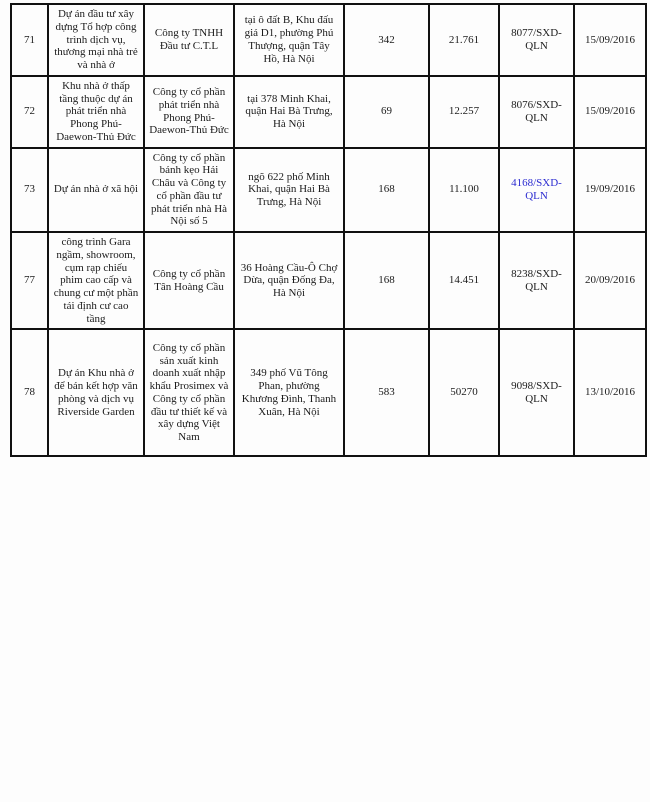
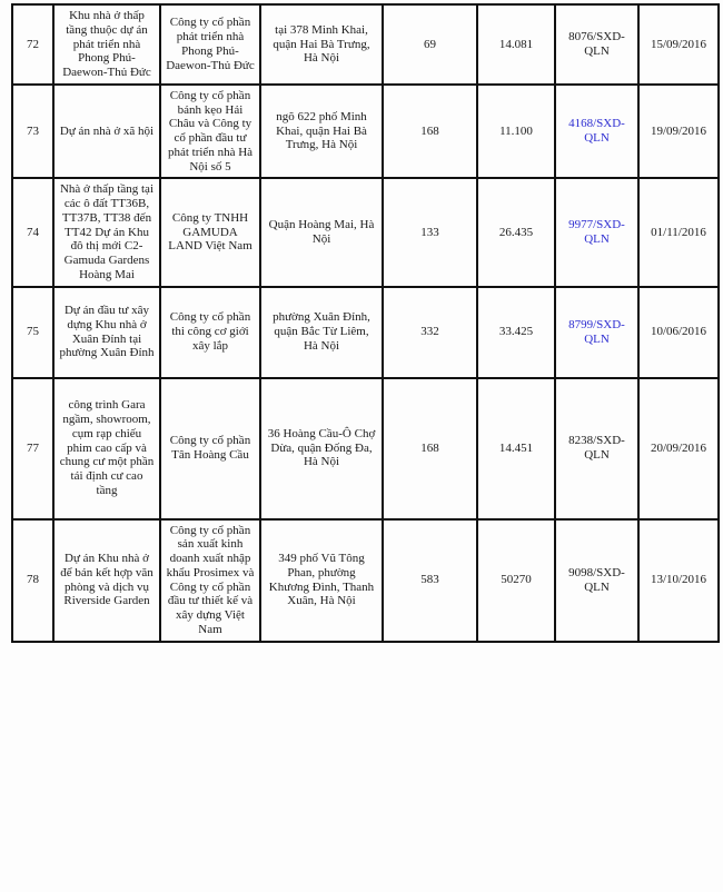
- 71	Dự án đầu tư xây dựng Tổ hợp công trình dịch vụ, thương mại nhà trẻ và nhà ở	Công ty TNHH Đầu tư C.T.L	tại ô đất B, Khu đấu giá D1, phường Phú Thượng, quận Tây Hồ, Hà Nội	342	21.761	8077/SXD-QLN	15/09/2016
- 72	Khu nhà ở thấp tầng thuộc dự án phát triển nhà Phong Phú-Daewon-Thủ Đức	Công ty cổ phần phát triển nhà Phong Phú-Daewon-Thủ Đức	tại 378 Minh Khai, quận Hai Bà Trưng, Hà Nội	69	12.257	8076/SXD-QLN	15/09/2016
+ 72	Khu nhà ở thấp tầng thuộc dự án phát triển nhà Phong Phú-Daewon-Thủ Đức	Công ty cổ phần phát triển nhà Phong Phú-Daewon-Thủ Đức	tại 378 Minh Khai, quận Hai Bà Trưng, Hà Nội	69	14.081	8076/SXD-QLN	15/09/2016
  73	Dự án nhà ở xã hội	Công ty cổ phần bánh kẹo Hải Châu và Công ty cổ phần đầu tư phát triển nhà Hà Nội số 5	ngõ 622 phố Minh Khai, quận Hai Bà Trưng, Hà Nội	168	11.100	4168/SXD-QLN	19/09/2016
+ 74	Nhà ở thấp tầng tại các ô đất TT36B, TT37B, TT38 đến TT42 Dự án Khu đô thị mới C2-Gamuda Gardens Hoàng Mai	Công ty TNHH GAMUDA LAND Việt Nam	Quận Hoàng Mai, Hà Nội	133	26.435	9977/SXD-QLN	01/11/2016
+ 75	Dự án đầu tư xây dựng Khu nhà ở Xuân Đỉnh tại phường Xuân Đỉnh	Công ty cổ phần thi công cơ giới xây lắp	phường Xuân Đỉnh, quận Bắc Từ Liêm, Hà Nội	332	33.425	8799/SXD-QLN	10/06/2016
  77	công trình Gara ngầm, showroom, cụm rạp chiếu phim cao cấp và chung cư một phần tái định cư cao tầng	Công ty cổ phần Tân Hoàng Cầu	36 Hoàng Cầu-Ô Chợ Dừa, quận Đống Đa, Hà Nội	168	14.451	8238/SXD-QLN	20/09/2016
  78	Dự án Khu nhà ở để bán kết hợp văn phòng và dịch vụ Riverside Garden	Công ty cổ phần sản xuất kinh doanh xuất nhập khẩu Prosimex và Công ty cổ phần đầu tư thiết kế và xây dựng Việt Nam	349 phố Vũ Tông Phan, phường Khương Đình, Thanh Xuân, Hà Nội	583	50270	9098/SXD-QLN	13/10/2016
